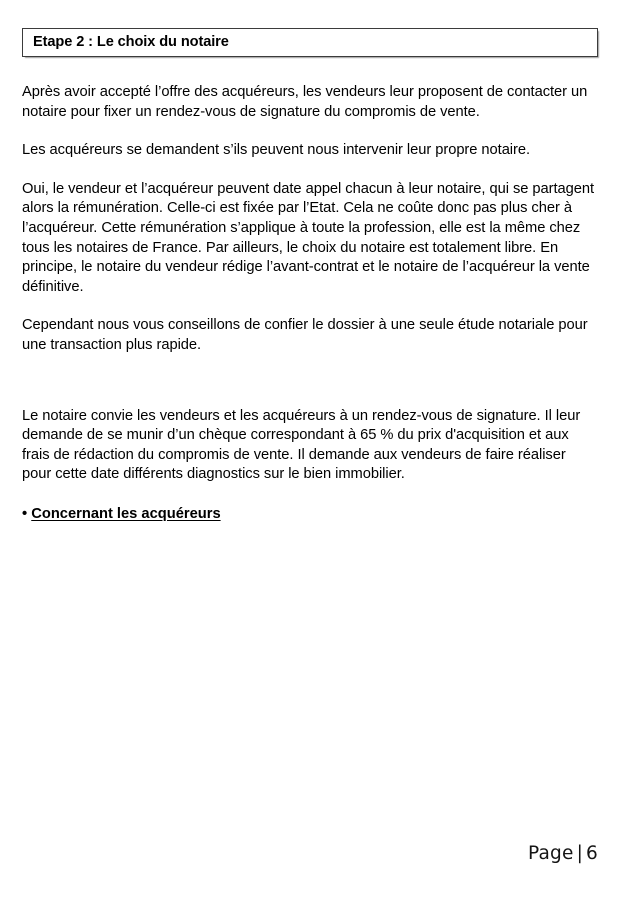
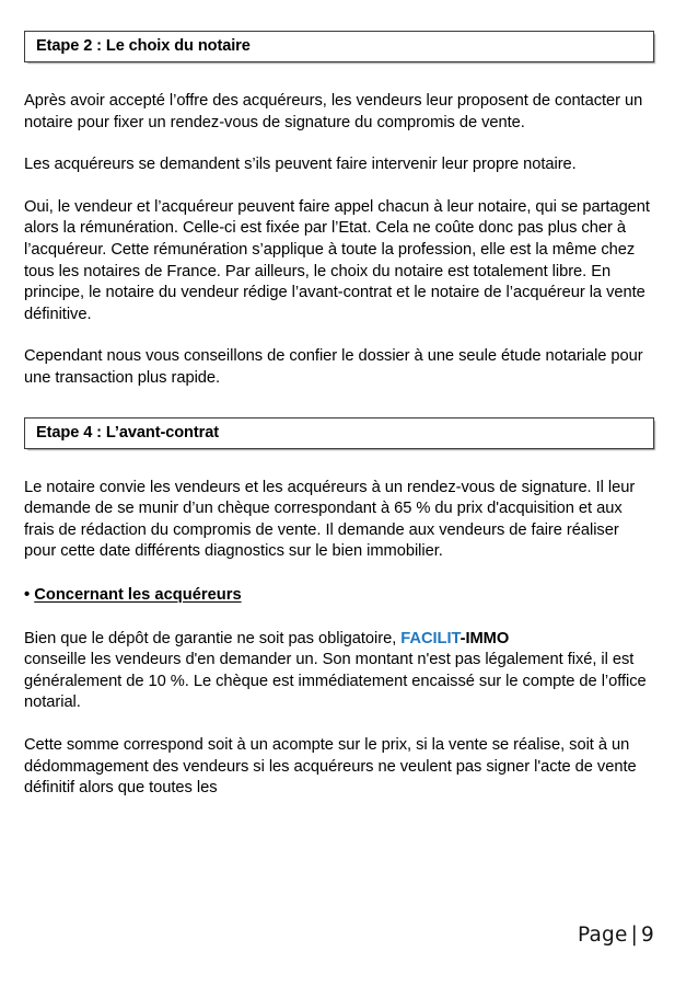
  Etape 2 : Le choix du notaire
  Après avoir accepté l’offre des acquéreurs, les vendeurs leur proposent de contacter un notaire pour fixer un rendez-vous de signature du compromis de vente.
- Les acquéreurs se demandent s’ils peuvent nous intervenir leur propre notaire.
+ Les acquéreurs se demandent s’ils peuvent faire intervenir leur propre notaire.
- Oui, le vendeur et l’acquéreur peuvent date appel chacun à leur notaire, qui se partagent alors la rémunération. Celle-ci est fixée par l’Etat. Cela ne coûte donc pas plus cher à l’acquéreur. Cette rémunération s’applique à toute la profession, elle est la même chez tous les notaires de France. Par ailleurs, le choix du notaire est totalement libre. En principe, le notaire du vendeur rédige l’avant-contrat et le notaire de l’acquéreur la vente définitive.
+ Oui, le vendeur et l’acquéreur peuvent faire appel chacun à leur notaire, qui se partagent alors la rémunération. Celle-ci est fixée par l’Etat. Cela ne coûte donc pas plus cher à l’acquéreur. Cette rémunération s’applique à toute la profession, elle est la même chez tous les notaires de France. Par ailleurs, le choix du notaire est totalement libre. En principe, le notaire du vendeur rédige l’avant-contrat et le notaire de l’acquéreur la vente définitive.
  Cependant nous vous conseillons de confier le dossier à une seule étude notariale pour une transaction plus rapide.
+ Etape 4 : L’avant-contrat
  Le notaire convie les vendeurs et les acquéreurs à un rendez-vous de signature. Il leur demande de se munir d’un chèque correspondant à 65 % du prix d'acquisition et aux frais de rédaction du compromis de vente. Il demande aux vendeurs de faire réaliser pour cette date différents diagnostics sur le bien immobilier.
  • Concernant les acquéreurs
+ Bien que le dépôt de garantie ne soit pas obligatoire, FACILIT-IMMO
+ conseille les vendeurs d'en demander un. Son montant n'est pas légalement fixé, il est généralement de 10 %. Le chèque est immédiatement encaissé sur le compte de l’office notarial.
+ Cette somme correspond soit à un acompte sur le prix, si la vente se réalise, soit à un dédommagement des vendeurs si les acquéreurs ne veulent pas signer l'acte de vente définitif alors que toutes les
- Page | 6
+ Page | 9
